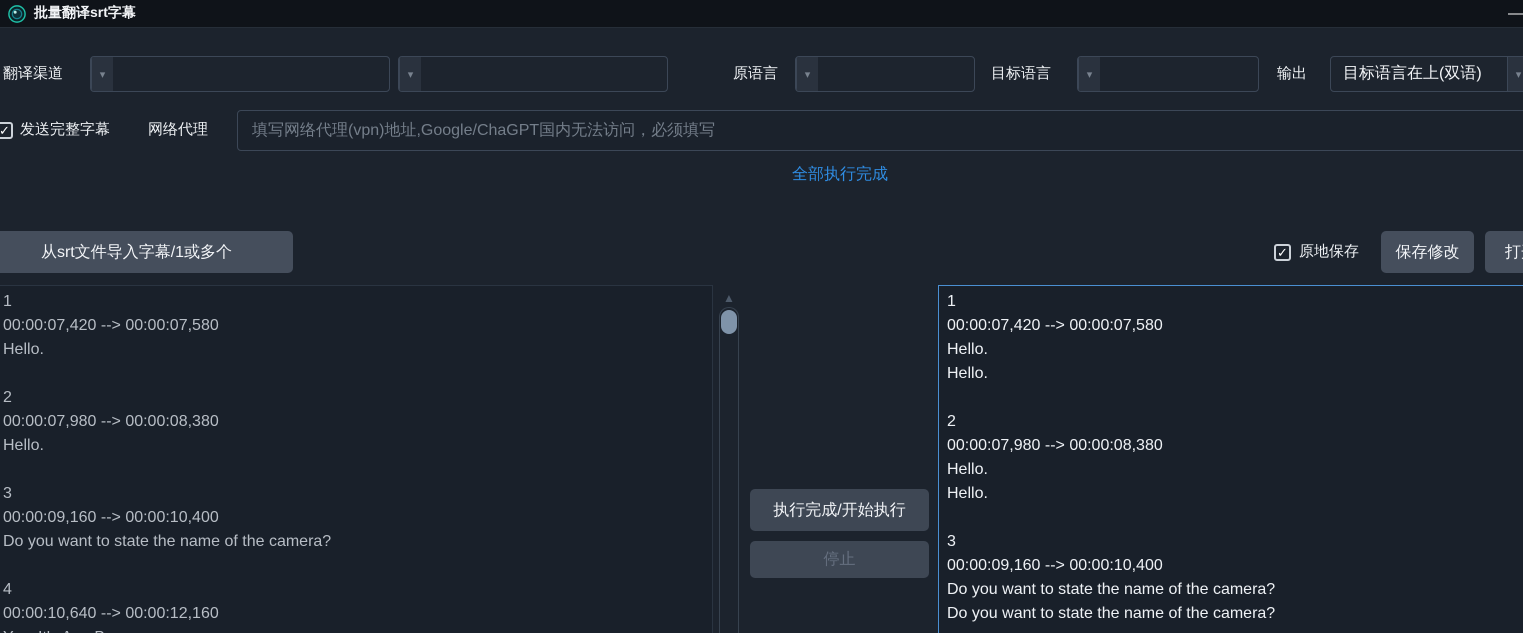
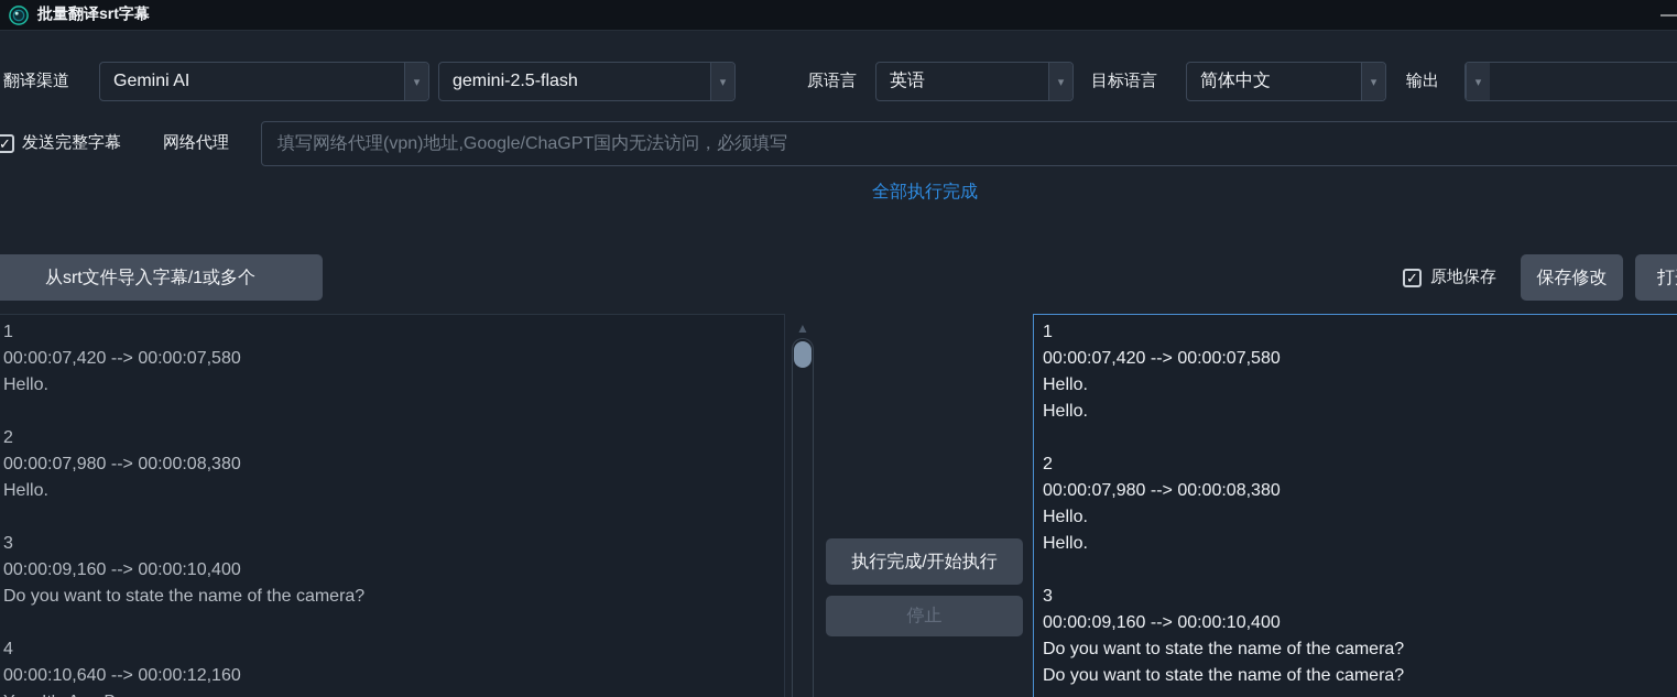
  批量翻译srt字幕
  —
  翻译渠道
+ Gemini AI
  ▾
+ gemini-2.5-flash
  ▾
  原语言
+ 英语
  ▾
  目标语言
+ 简体中文
  ▾
  输出
- 目标语言在上(双语)
  ▾
  ✓
  发送完整字幕
  网络代理
  填写网络代理(vpn)地址,Google/ChaGPT国内无法访问，必须填写
  全部执行完成
  从srt文件导入字幕/1或多个
  ✓
  原地保存
  保存修改
  1
  00:00:07,420 --> 00:00:07,580
  Hello.
  2
  00:00:07,980 --> 00:00:08,380
  Hello.
  3
  00:00:09,160 --> 00:00:10,400
  Do you want to state the name of the camera?
  4
  00:00:10,640 --> 00:00:12,160
  ▲
  执行完成/开始执行
  停止
  1
  00:00:07,420 --> 00:00:07,580
  Hello.
  Hello.
  2
  00:00:07,980 --> 00:00:08,380
  Hello.
  Hello.
  3
  00:00:09,160 --> 00:00:10,400
  Do you want to state the name of the camera?
  Do you want to state the name of the camera?
